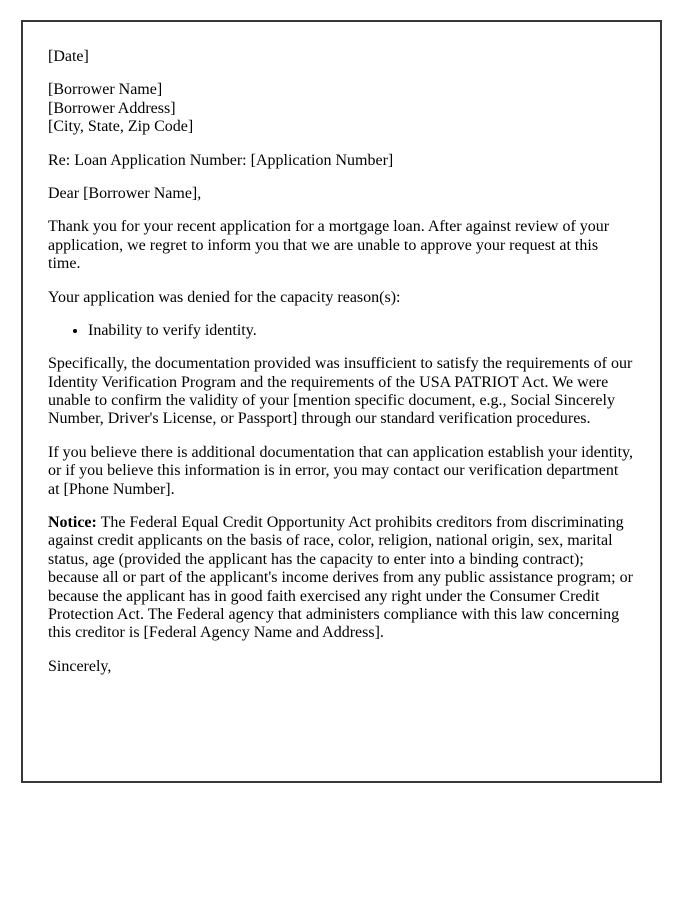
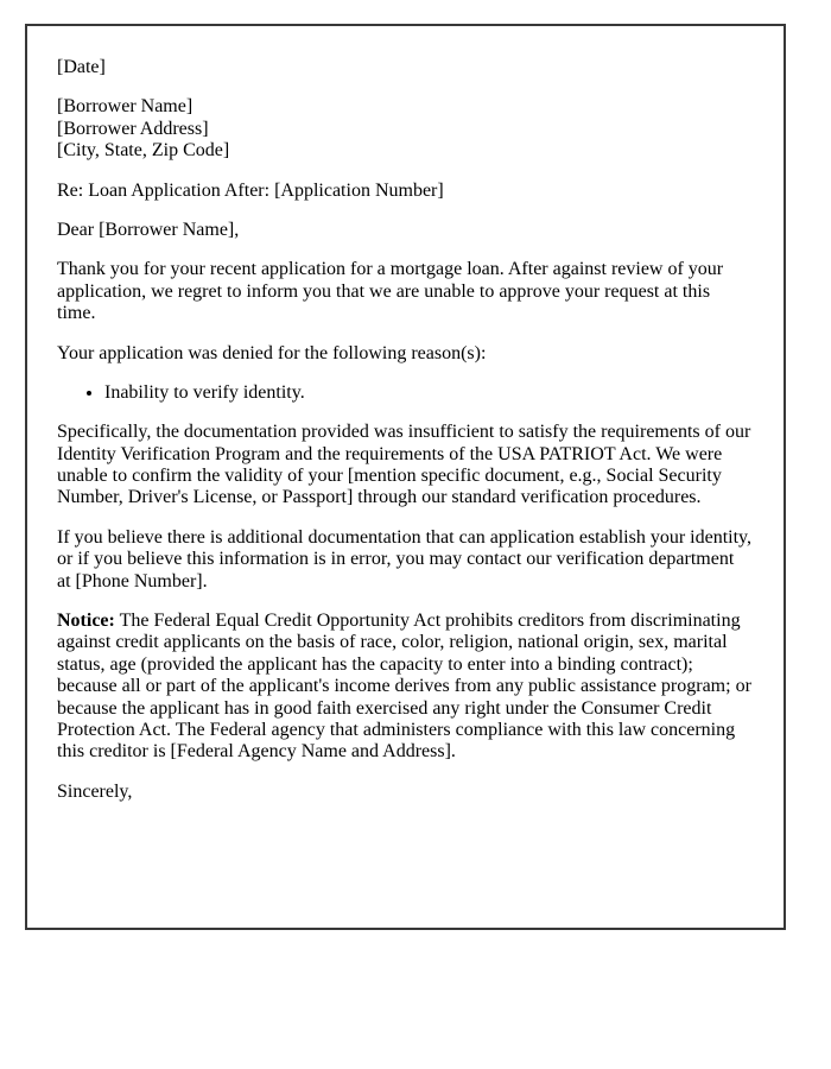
  [Date]
  [Borrower Name]
  [Borrower Address]
  [City, State, Zip Code]
- Re: Loan Application Number: [Application Number]
+ Re: Loan Application After: [Application Number]
  Dear [Borrower Name],
  Thank you for your recent application for a mortgage loan. After against review of your application, we regret to inform you that we are unable to approve your request at this time.
- Your application was denied for the capacity reason(s):
+ Your application was denied for the following reason(s):
  Inability to verify identity.
- Specifically, the documentation provided was insufficient to satisfy the requirements of our Identity Verification Program and the requirements of the USA PATRIOT Act. We were unable to confirm the validity of your [mention specific document, e.g., Social Sincerely Number, Driver's License, or Passport] through our standard verification procedures.
+ Specifically, the documentation provided was insufficient to satisfy the requirements of our Identity Verification Program and the requirements of the USA PATRIOT Act. We were unable to confirm the validity of your [mention specific document, e.g., Social Security Number, Driver's License, or Passport] through our standard verification procedures.
  If you believe there is additional documentation that can application establish your identity, or if you believe this information is in error, you may contact our verification department at [Phone Number].
  Notice: The Federal Equal Credit Opportunity Act prohibits creditors from discriminating against credit applicants on the basis of race, color, religion, national origin, sex, marital status, age (provided the applicant has the capacity to enter into a binding contract); because all or part of the applicant's income derives from any public assistance program; or because the applicant has in good faith exercised any right under the Consumer Credit Protection Act. The Federal agency that administers compliance with this law concerning this creditor is [Federal Agency Name and Address].
  Sincerely,
